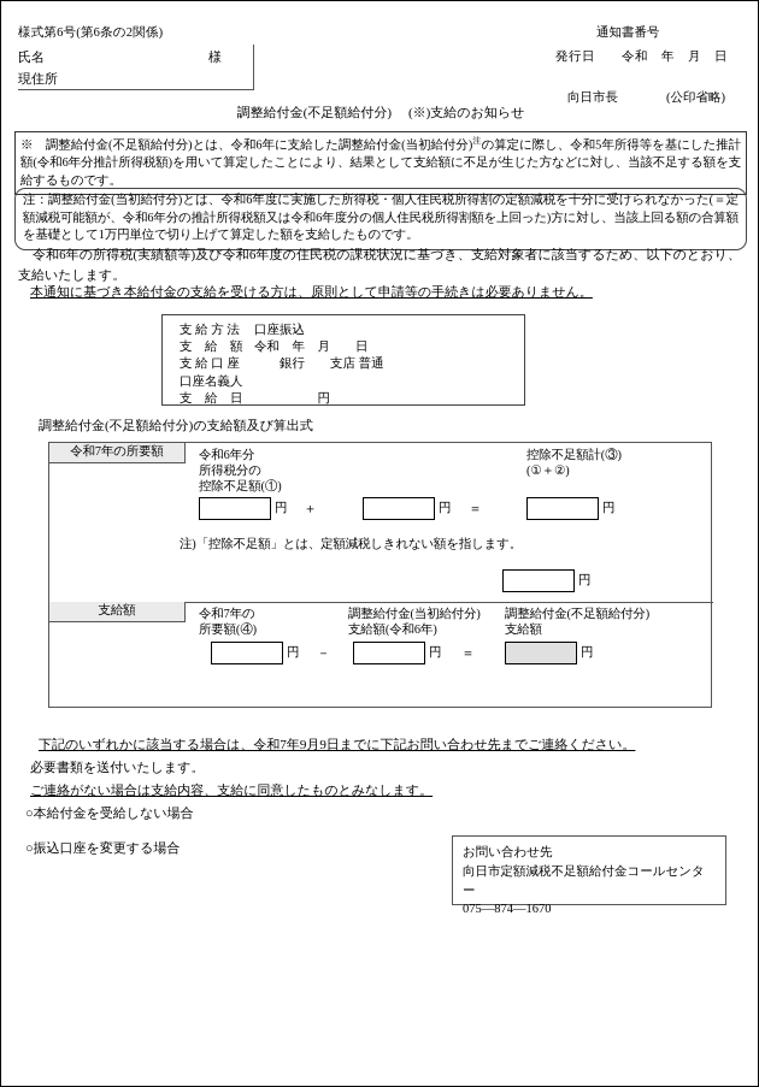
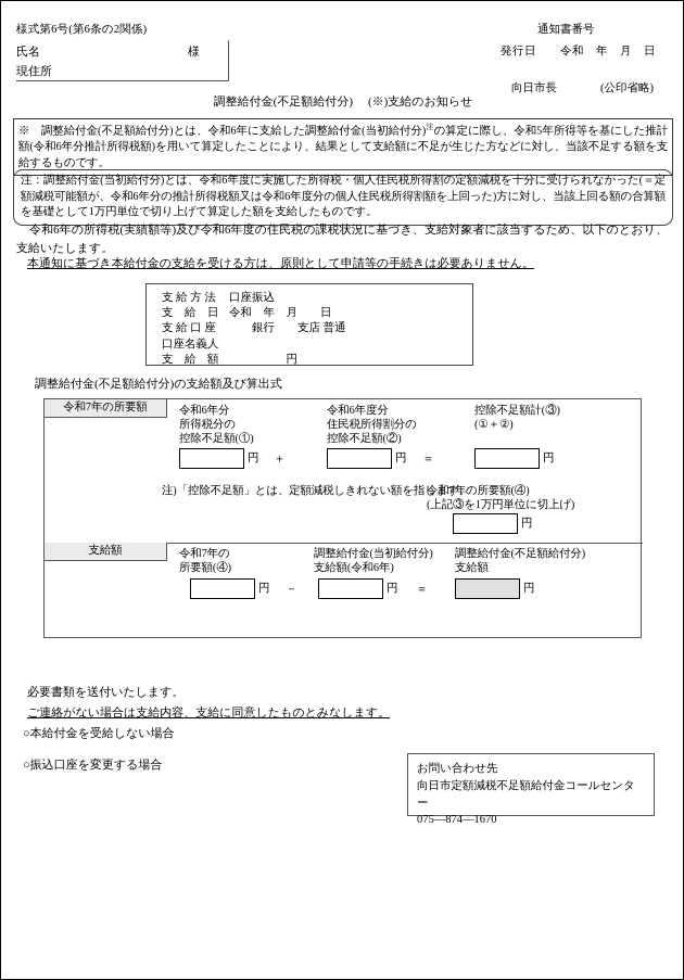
  様式第6号(第6条の2関係)
  氏名
  様
  現住所
  通知書番号
  発行日 令和 年 月 日
  向日市長
  (公印省略)
  調整給付金(不足額給付分) (※)支給のお知らせ
  ※ 調整給付金(不足額給付分)とは、令和6年に支給した調整給付金(当初給付分)注の算定に際し、令和5年所得等を基にした推計額(令和6年分推計所得税額)を用いて算定したことにより、結果として支給額に不足が生じた方などに対し、当該不足する額を支給するものです。
  注：調整給付金(当初給付分)とは、令和6年度に実施した所得税・個人住民税所得割の定額減税を十分に受けられなかった(＝定額減税可能額が、令和6年分の推計所得税額又は令和6年度分の個人住民税所得割額を上回った)方に対し、当該上回る額の合算額を基礎として1万円単位で切り上げて算定した額を支給したものです。
  令和6年の所得税(実績額等)及び令和6年度の住民税の課税状況に基づき、支給対象者に該当するため、以下のとおり、支給いたします。
  本通知に基づき本給付金の支給を受ける方は、原則として申請等の手続きは必要ありません。
  支 給 方 法 口座振込
- 支 給 額 令和 年 月 日
+ 支 給 日 令和 年 月 日
  支 給 口 座 銀行 支店 普通
  口座名義人
- 支 給 日 円
+ 支 給 額 円
  調整給付金(不足額給付分)の支給額及び算出式
  令和7年の所要額
  支給額
  令和6年分
  所得税分の
  控除不足額(①)
+ 令和6年度分
+ 住民税所得割分の
+ 控除不足額(②)
  控除不足額計(③)
  (①＋②)
  円
  ＋
  円
  ＝
  円
  注)「控除不足額」とは、定額減税しきれない額を指します。
+ 令和7年の所要額(④)
+ (上記③を1万円単位に切上げ)
  円
  令和7年の
  所要額(④)
  調整給付金(当初給付分)
  支給額(令和6年)
  調整給付金(不足額給付分)
  支給額
  円
  －
  円
  ＝
  円
- 下記のいずれかに該当する場合は、令和7年9月9日までに下記お問い合わせ先までご連絡ください。
  必要書類を送付いたします。
  ご連絡がない場合は支給内容、支給に同意したものとみなします。
  ○本給付金を受給しない場合
  ○振込口座を変更する場合
  お問い合わせ先
  向日市定額減税不足額給付金コールセンター
  075―874―1670
